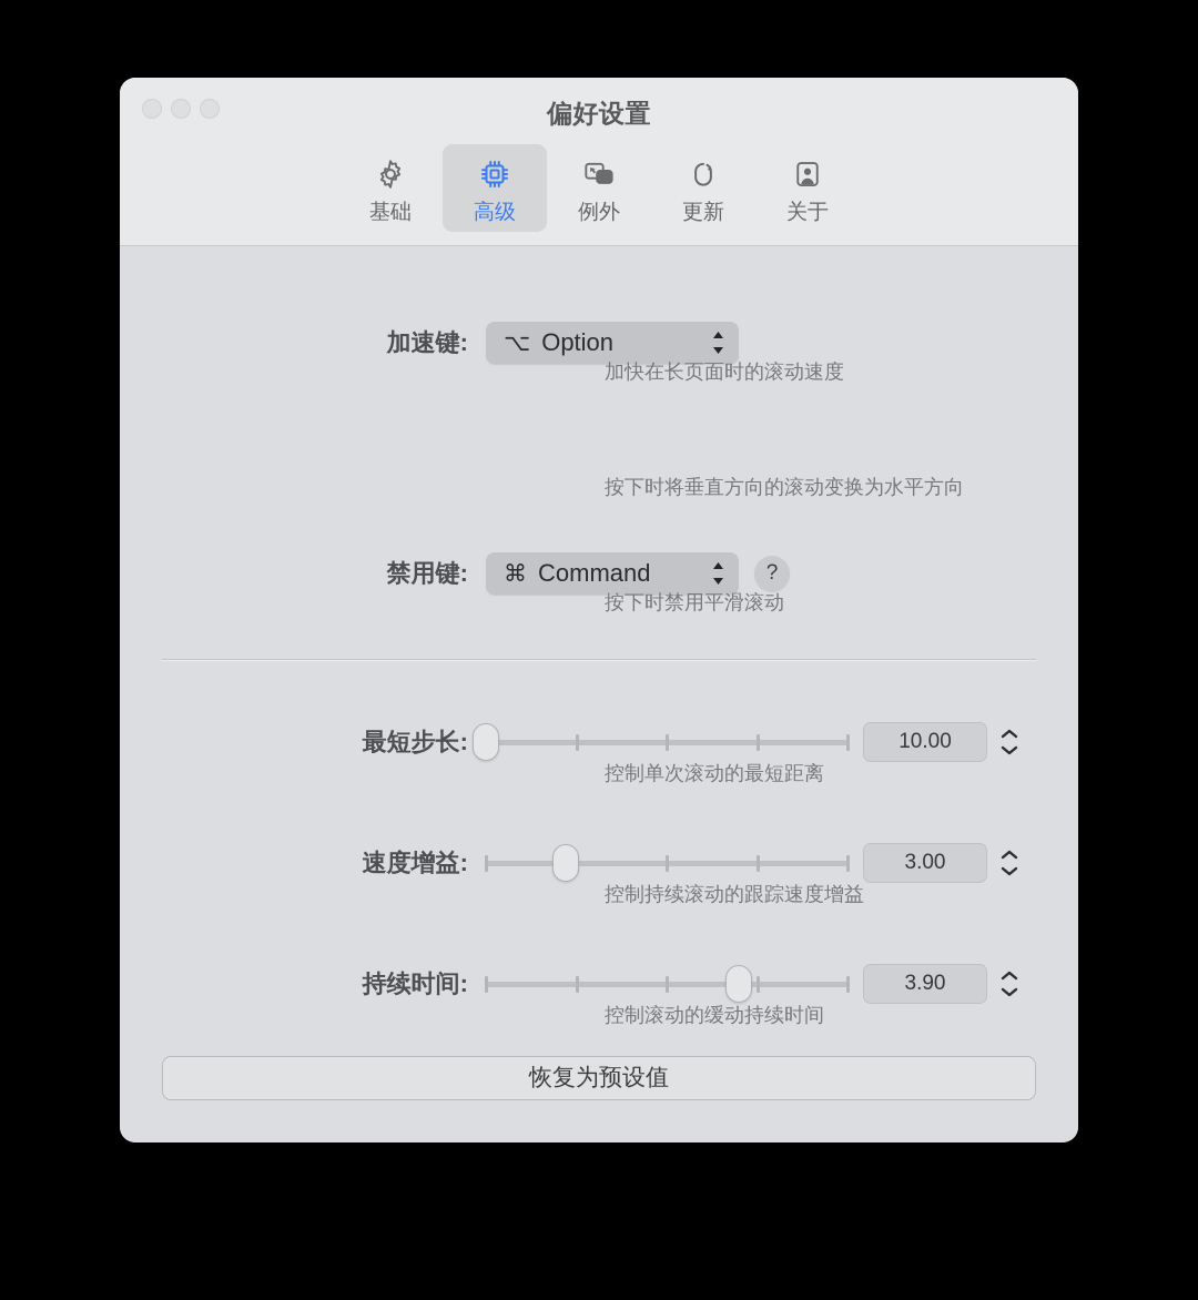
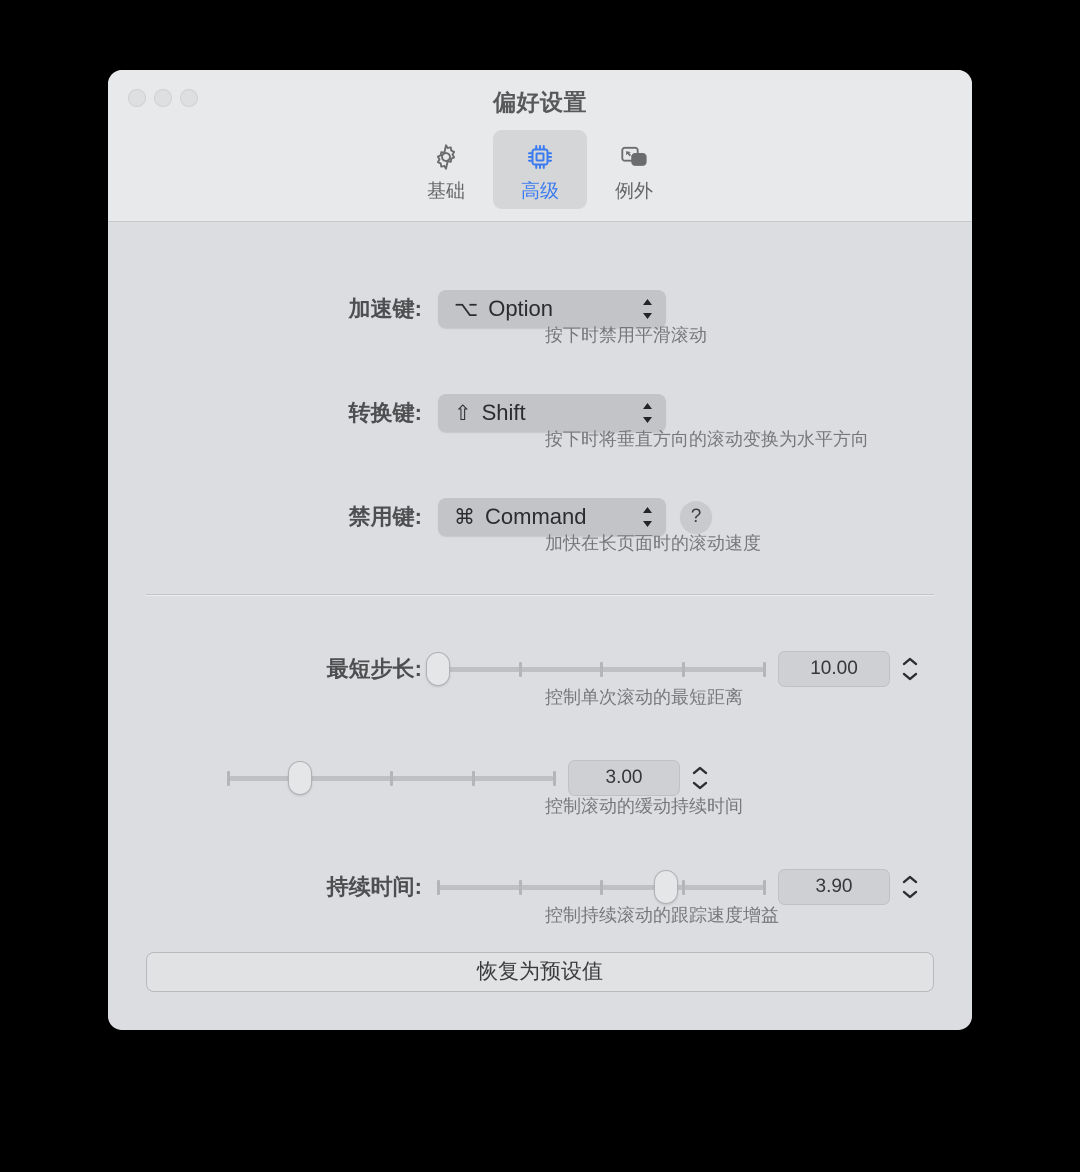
  偏好设置
  基础
  高级
  例外
- 更新
- 关于
  加速键:
  ⌥
  Option
- 加快在长页面时的滚动速度
+ 按下时禁用平滑滚动
+ 转换键:
+ ⇧
+ Shift
  按下时将垂直方向的滚动变换为水平方向
  禁用键:
  ⌘
  Command
  ?
- 按下时禁用平滑滚动
+ 加快在长页面时的滚动速度
  最短步长:
  10.00
  控制单次滚动的最短距离
- 速度增益:
  3.00
- 控制持续滚动的跟踪速度增益
+ 控制滚动的缓动持续时间
  持续时间:
  3.90
- 控制滚动的缓动持续时间
+ 控制持续滚动的跟踪速度增益
  恢复为预设值
